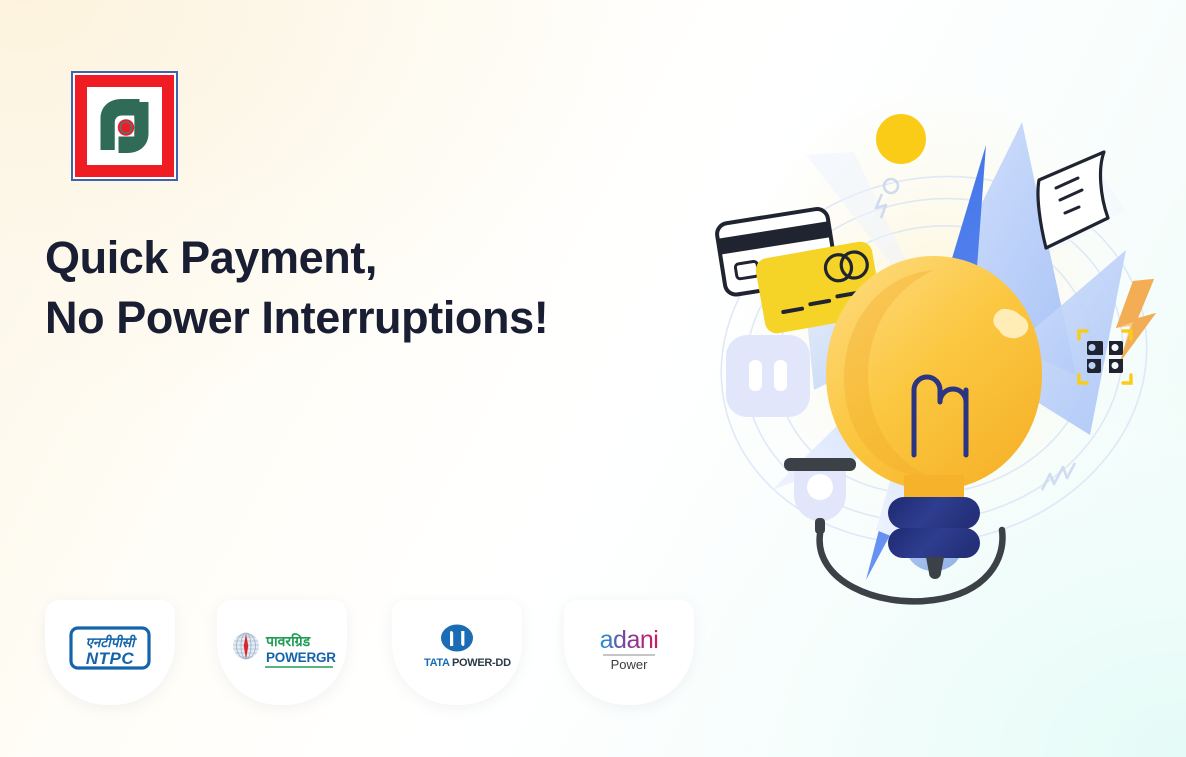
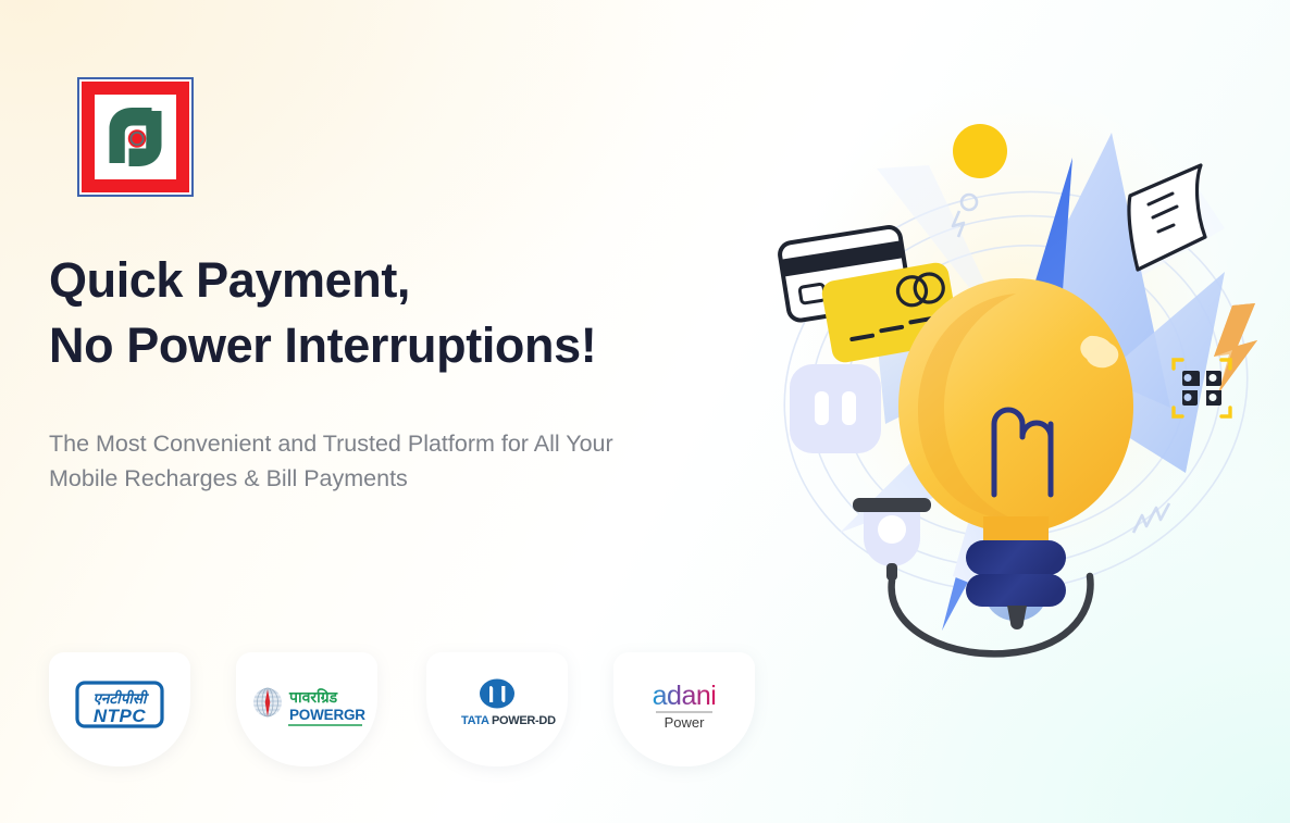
  Quick Payment,
  No Power Interruptions!
+ The Most Convenient and Trusted Platform for All Your Mobile Recharges & Bill Payments
  एनटीपीसी
  NTPC
  पावरग्रिड
  POWERGR
  TATA
  POWER-DD
  adani
  Power
